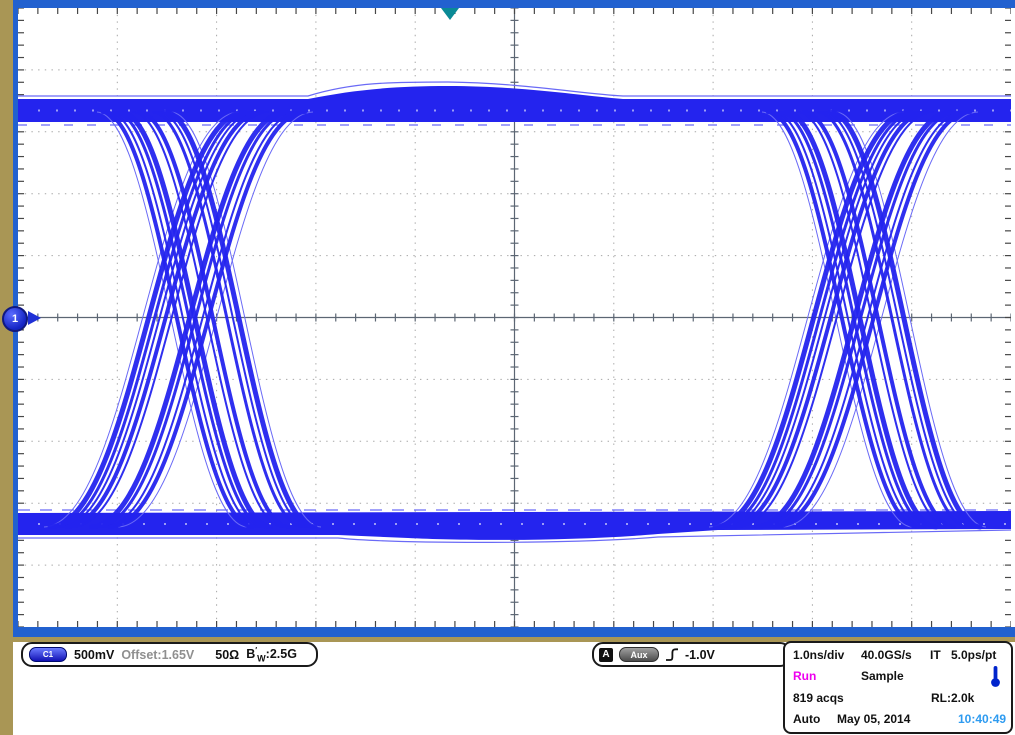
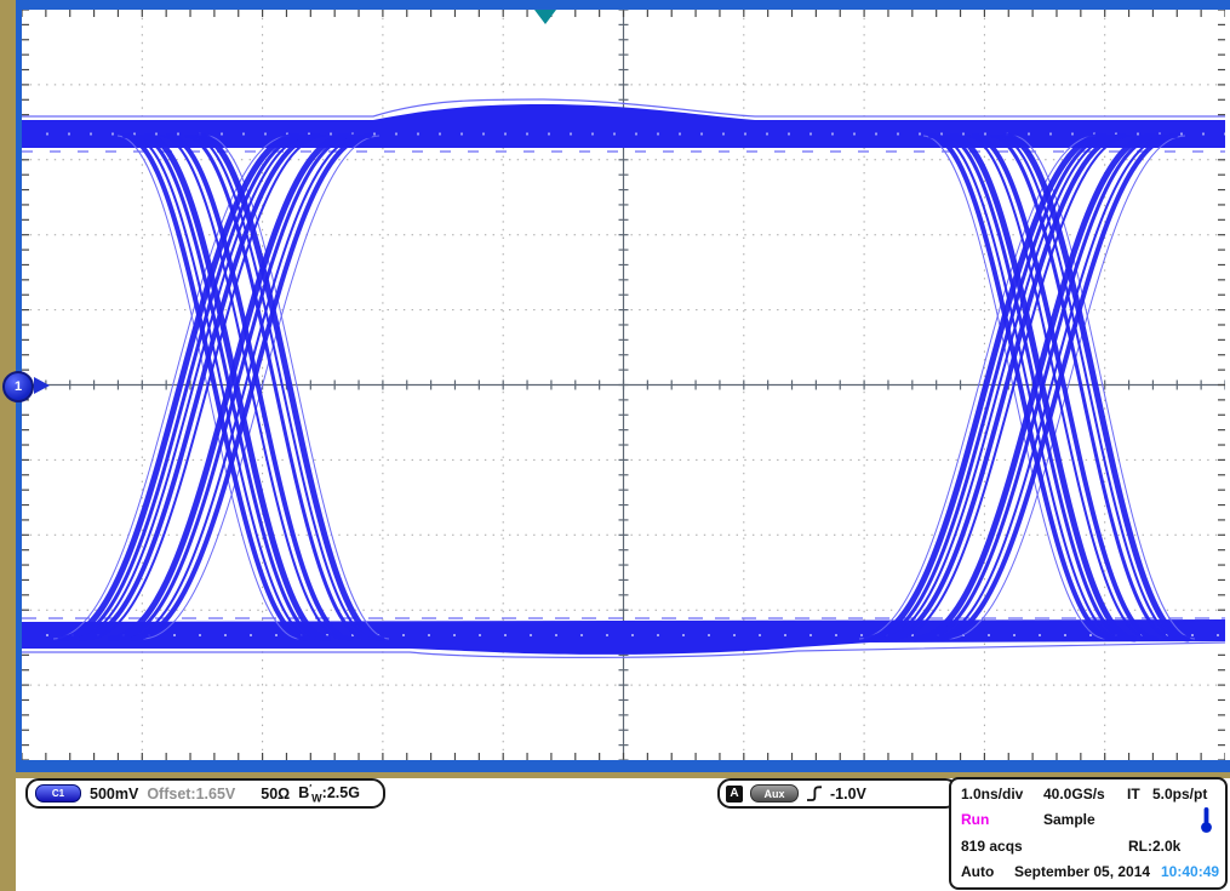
  1
  C1
  500mV
  Offset:1.65V
  50Ω
  B′W:2.5G
  A
  Aux
  -1.0V
  1.0ns/div
  40.0GS/s
  IT
  5.0ps/pt
  Run
  Sample
  819 acqs
  RL:2.0k
  Auto
- May 05, 2014
+ September 05, 2014
  10:40:49
